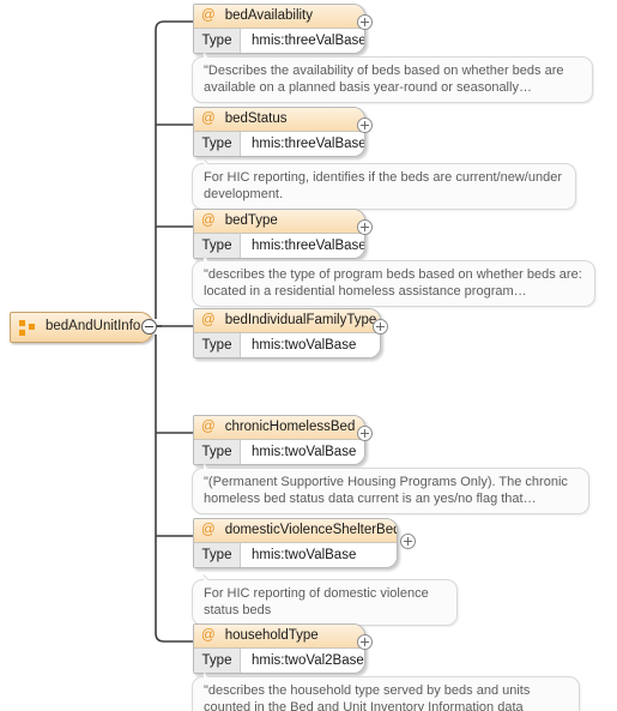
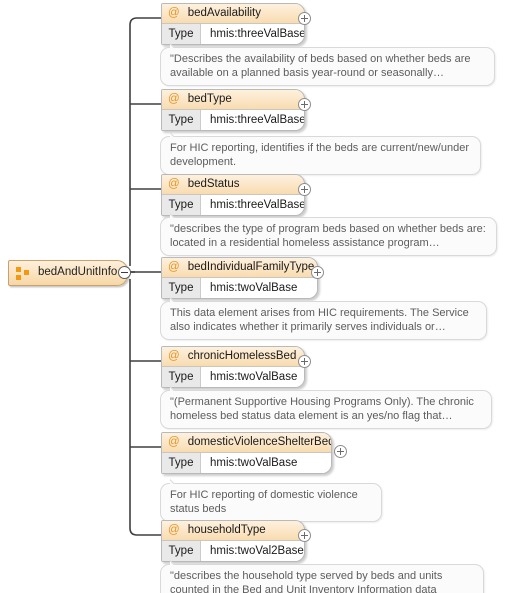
  bedAndUnitInfo
  @
  bedAvailability
  Type
  hmis:threeValBase
  "Describes the availability of beds based on whether beds are available on a planned basis year-round or seasonally…
  @
- bedStatus
+ bedType
  Type
  hmis:threeValBase
  For HIC reporting, identifies if the beds are current/new/under development.
  @
- bedType
+ bedStatus
  Type
  hmis:threeValBase
  "describes the type of program beds based on whether beds are: located in a residential homeless assistance program…
  @
  bedIndividualFamilyType
  Type
  hmis:twoValBase
+ This data element arises from HIC requirements. The Service also indicates whether it primarily serves individuals or…
  @
  chronicHomelessBed
  Type
  hmis:twoValBase
- "(Permanent Supportive Housing Programs Only). The chronic homeless bed status data current is an yes/no flag that…
+ "(Permanent Supportive Housing Programs Only). The chronic homeless bed status data element is an yes/no flag that…
  @
  domesticViolenceShelterBe
  Type
  hmis:twoValBase
  For HIC reporting of domestic violence status beds
  @
  householdType
  Type
  hmis:twoVal2Base
  "describes the household type served by beds and units counted in the Bed and Unit Inventory Information data
